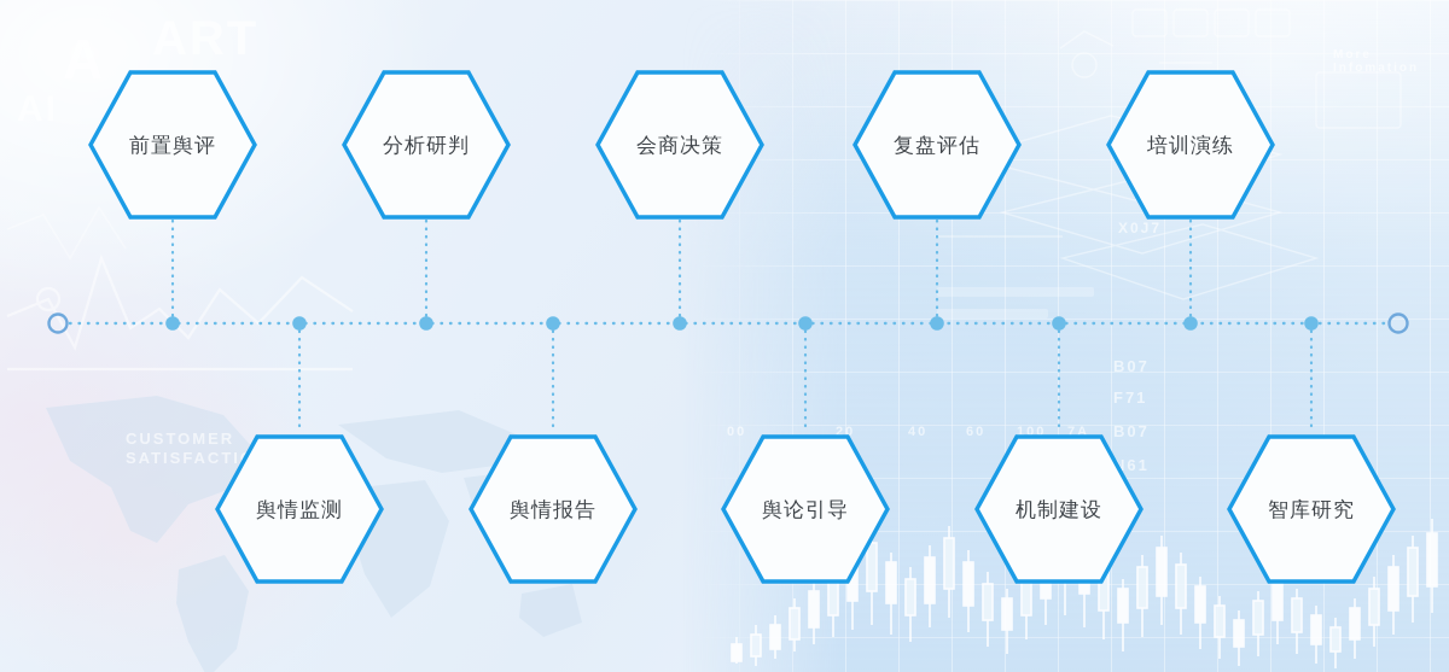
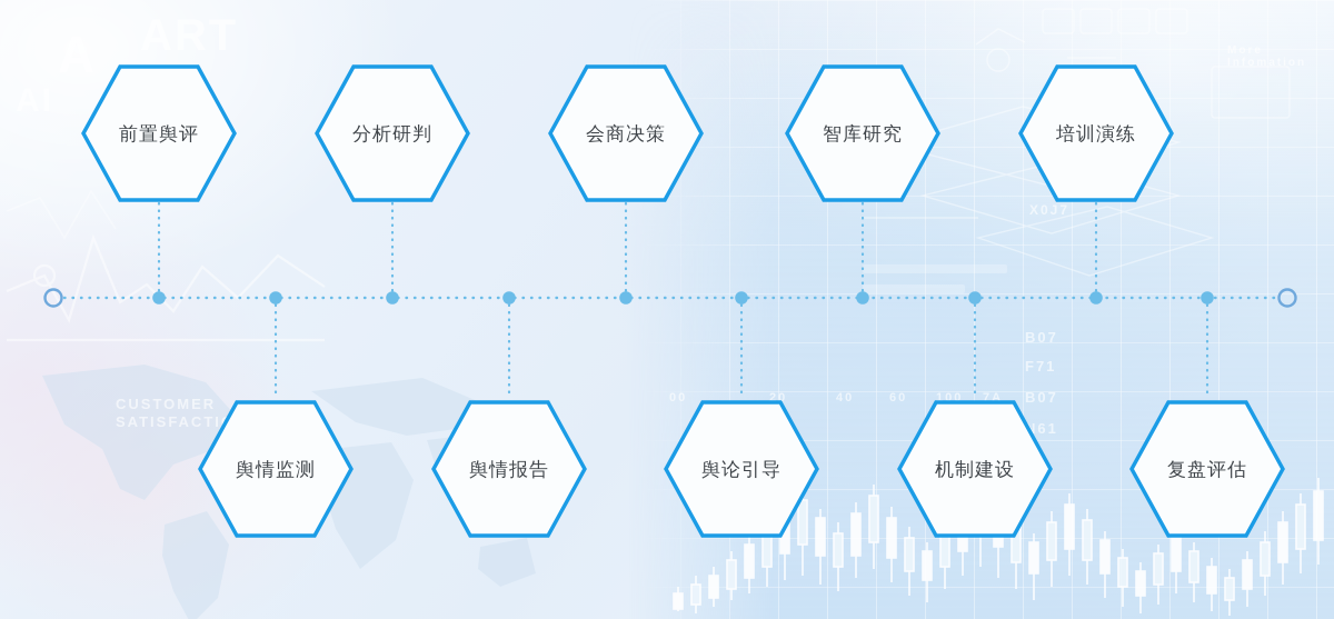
  SATISFACTI
  B07
  F71
  B07
  N61
  X0J7
  20
  40
  60
  100
  7A
  前置舆评
  舆情监测
  分析研判
  舆情报告
  会商决策
  舆论引导
- 复盘评估
+ 智库研究
  机制建设
  培训演练
- 智库研究
+ 复盘评估
